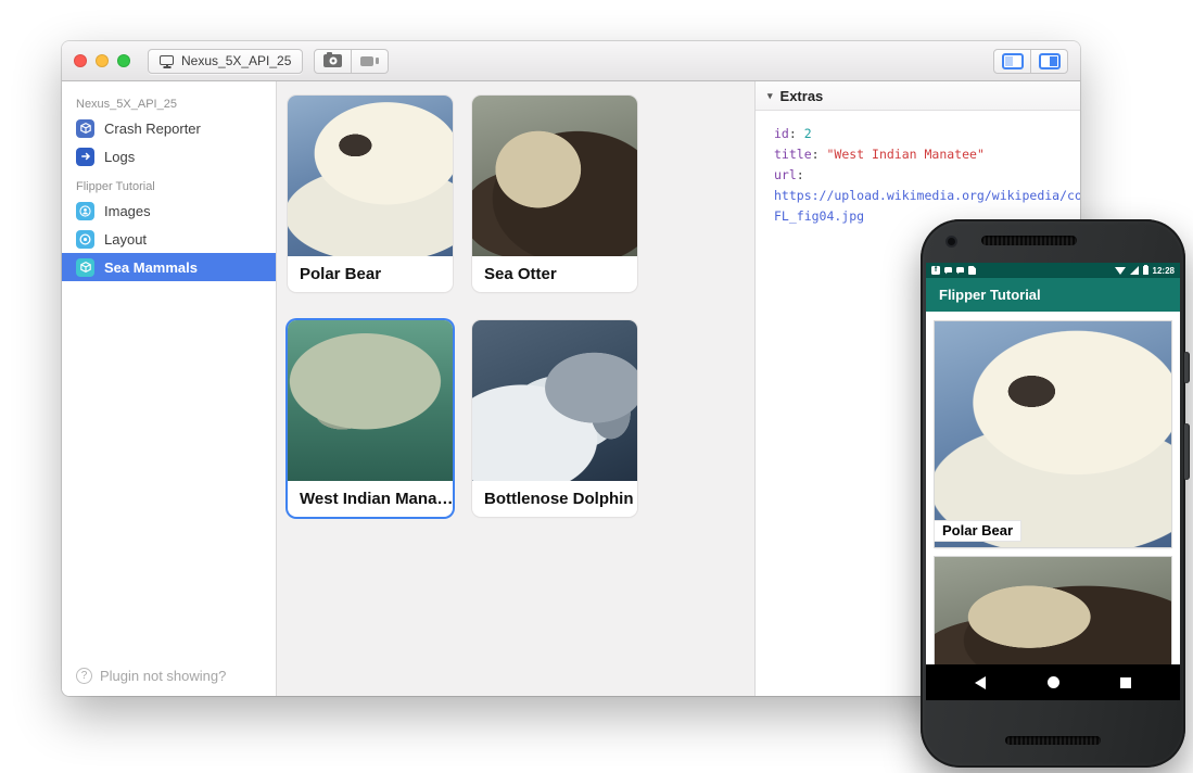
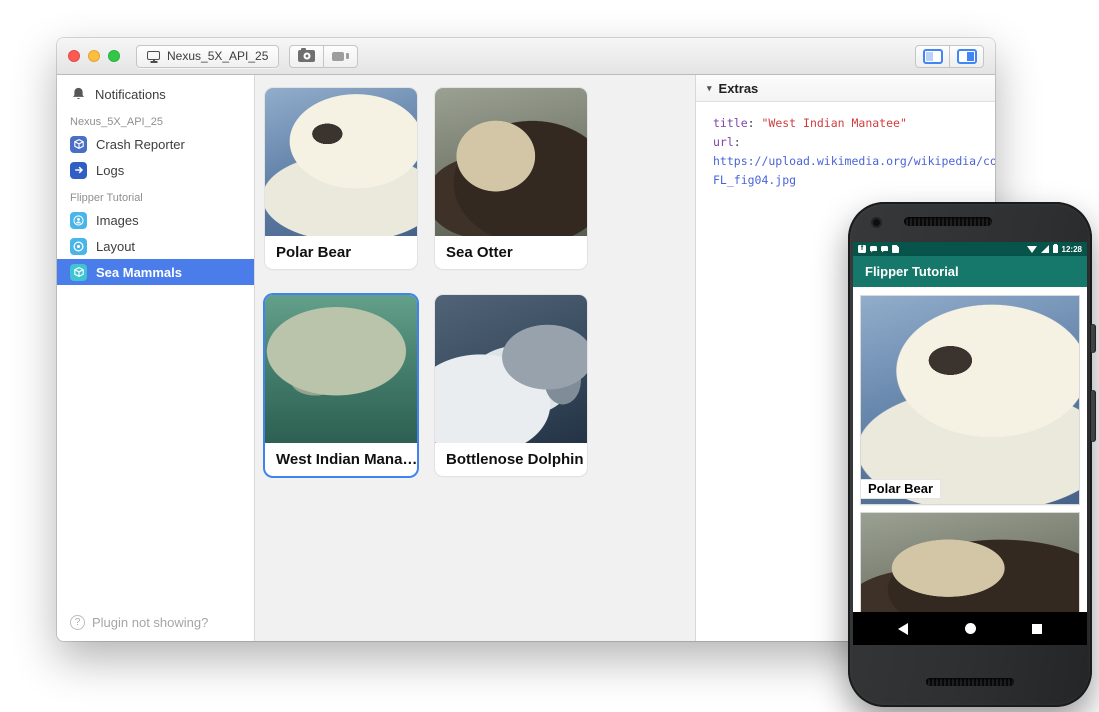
  Nexus_5X_API_25
+ Notifications
  Nexus_5X_API_25
  Crash Reporter
  Logs
  Flipper Tutorial
  Images
  Layout
  Sea Mammals
  ?
  Plugin not showing?
  Polar Bear
  Sea Otter
  West Indian Mana…
  Bottlenose Dolphin
  ▾
  Extras
- id: 2
  title: "West Indian Manatee"
  url:
  https://upload.wikimedia.org/wikipedia/co
  FL_fig04.jpg
  12:28
  Flipper Tutorial
  Polar Bear
